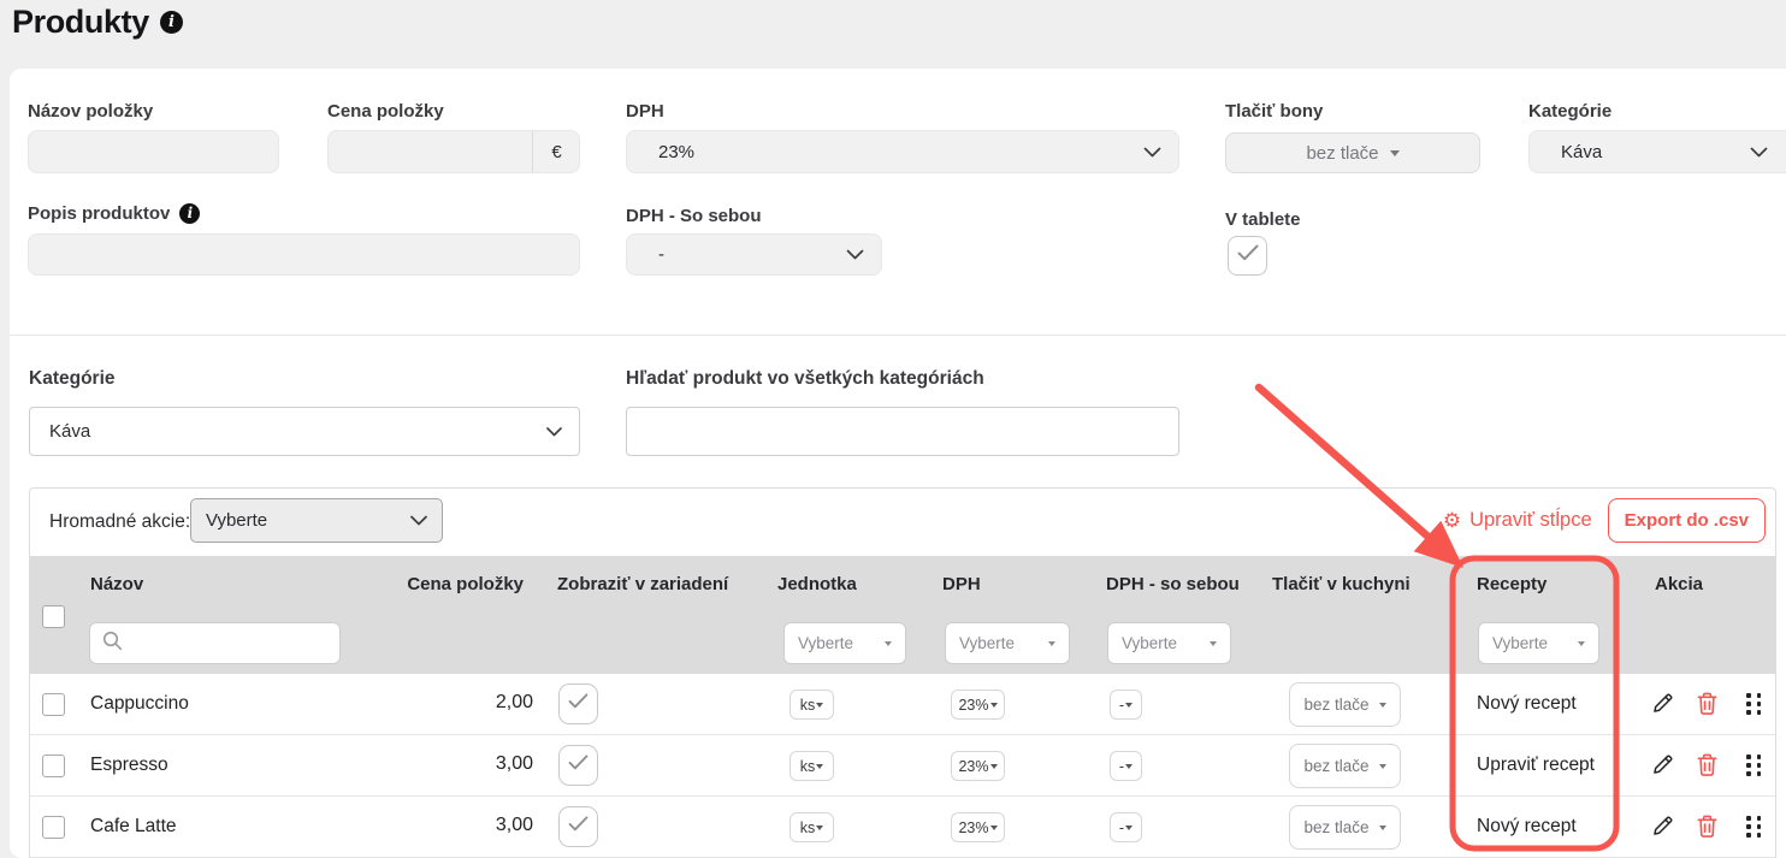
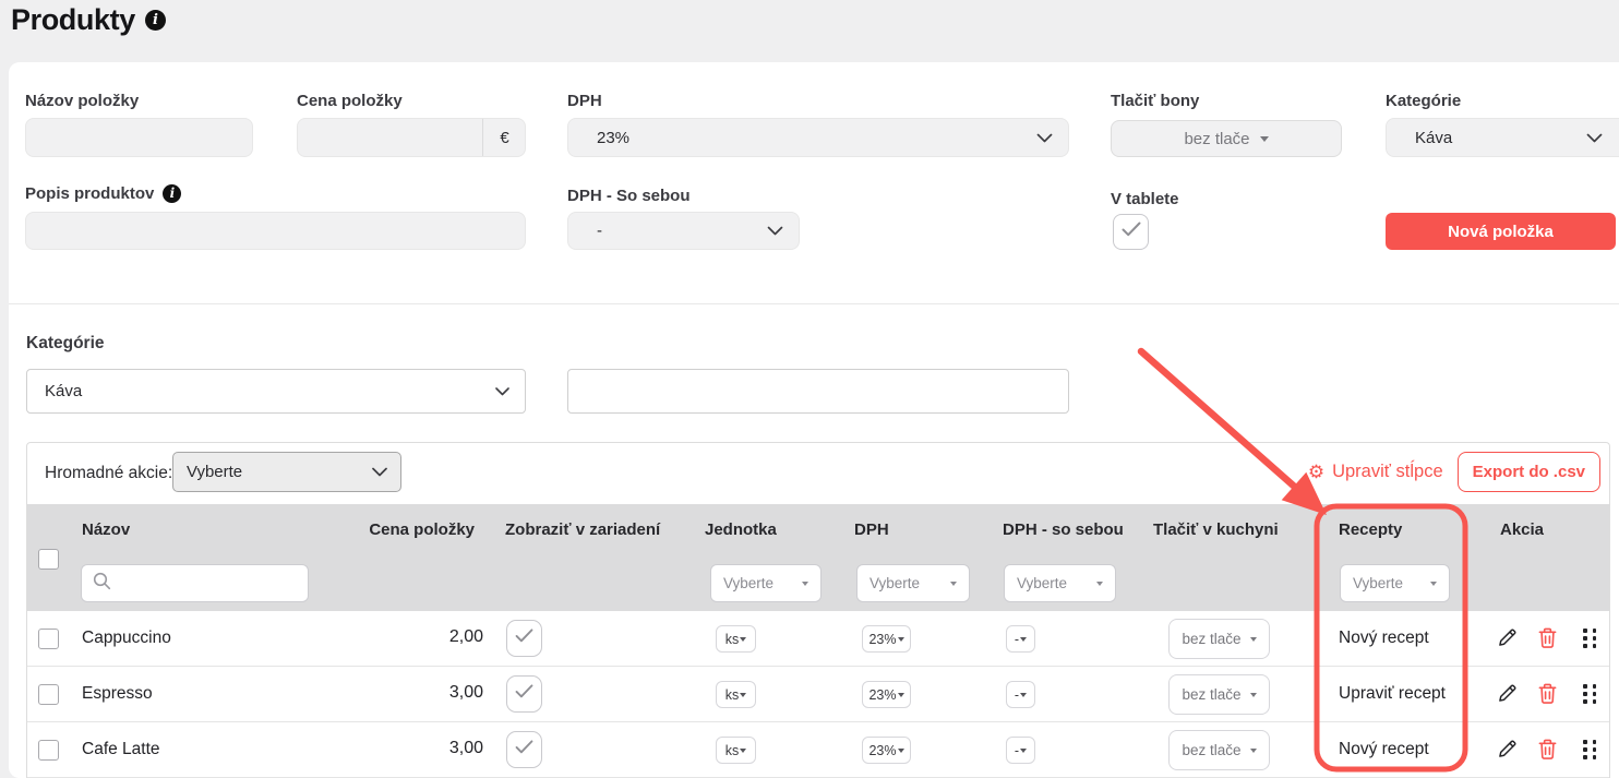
  Produkty
  i
  Názov položky
  Cena položky
  €
  DPH
  23%
  Tlačiť bony
  bez tlače
  Kategórie
  Káva
  Popis produktov
  i
  DPH - So sebou
  -
  V tablete
+ Nová položka
  Kategórie
  Káva
- Hľadať produkt vo všetkých kategóriách
  Hromadné akcie:
  Vyberte
  ⚙
  Upraviť stĺpce
  Export do .csv
  Názov
  Cena položky
  Zobraziť v zariadení
  Jednotka
  DPH
  DPH - so sebou
  Tlačiť v kuchyni
  Recepty
  Akcia
  Vyberte
  Vyberte
  Vyberte
  Vyberte
  Cappuccino
  2,00
  ks
  23%
  -
  bez tlače
  Nový recept
  Espresso
  3,00
  ks
  23%
  -
  bez tlače
  Upraviť recept
  Cafe Latte
  3,00
  ks
  23%
  -
  bez tlače
  Nový recept
